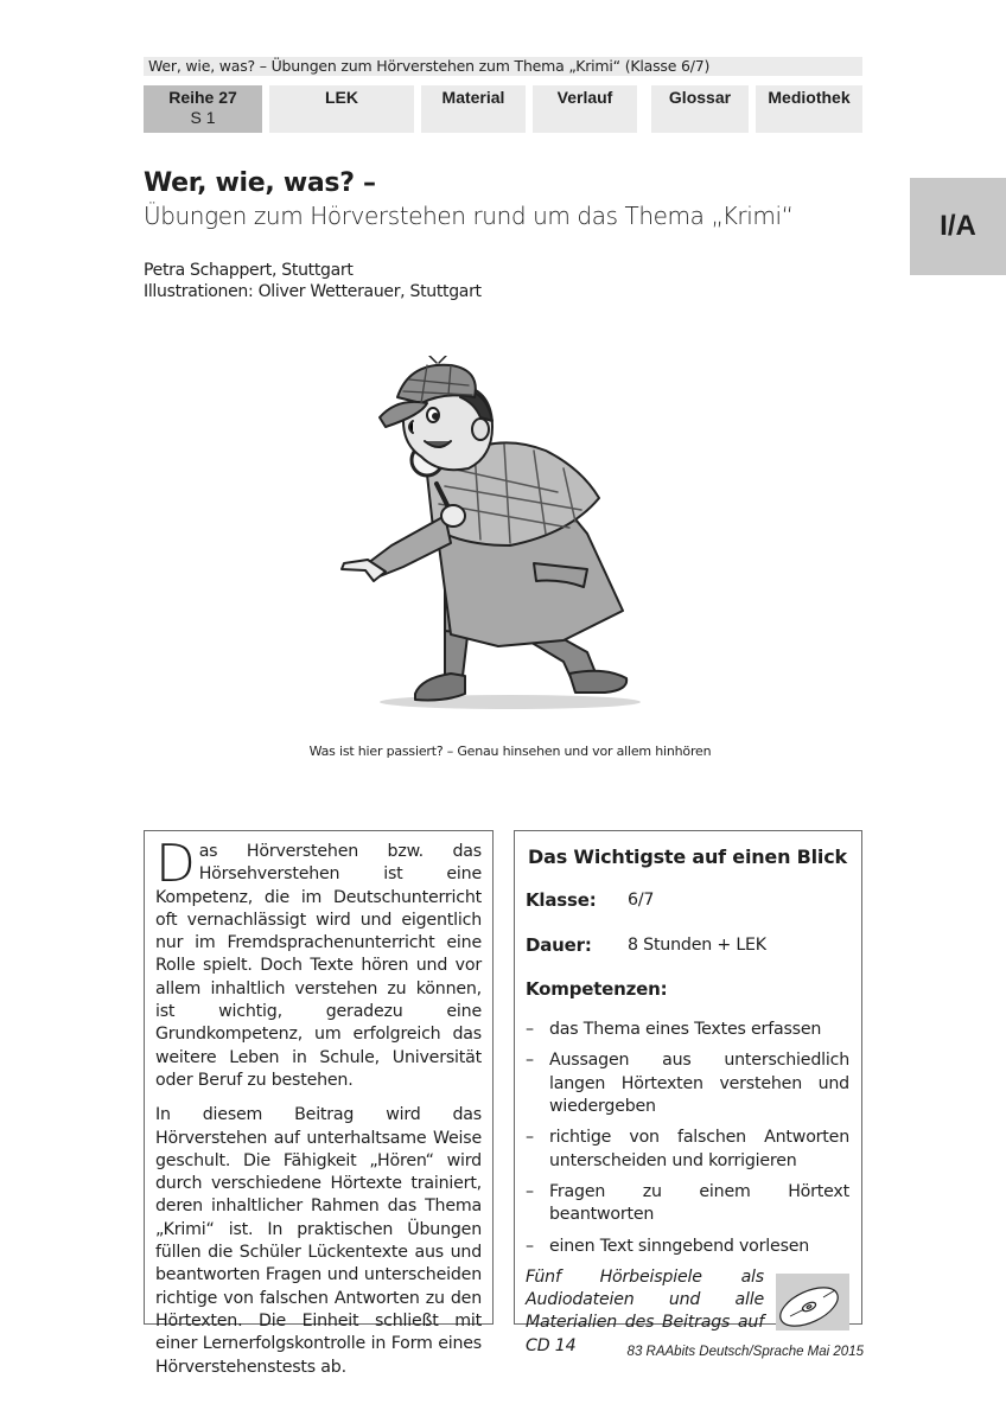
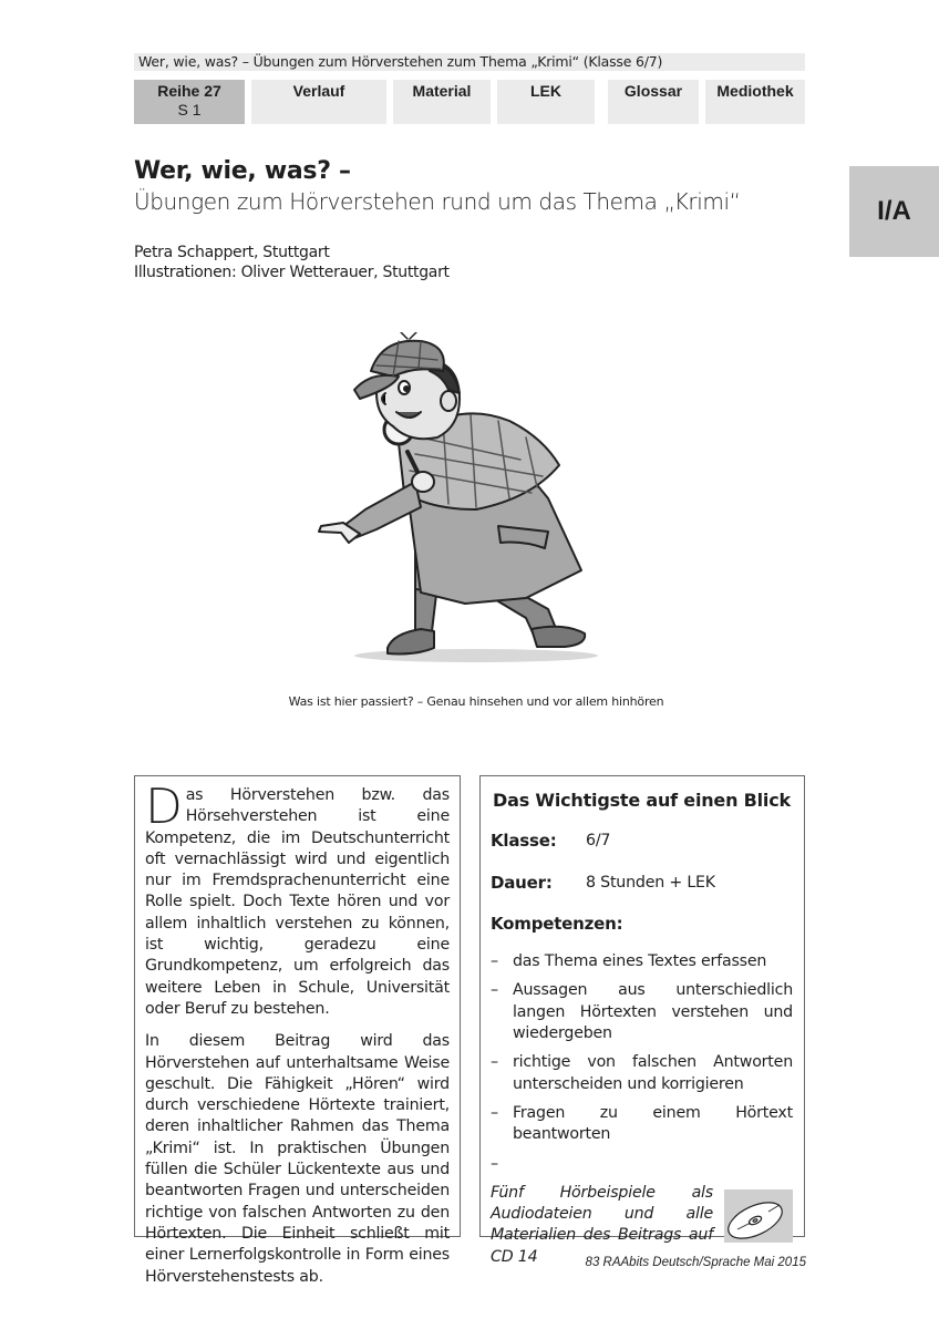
  Wer, wie, was? – Übungen zum Hörverstehen zum Thema „Krimi“ (Klasse 6/7)
  Reihe 27
  S 1
- LEK
+ Verlauf
  Material
- Verlauf
+ LEK
  Glossar
  Mediothek
  I/A
  Wer, wie, was? –
  Übungen zum Hörverstehen rund um das Thema „Krimi“
  Petra Schappert, Stuttgart
  Illustrationen: Oliver Wetterauer, Stuttgart
  Was ist hier passiert? – Genau hinsehen und vor allem hinhören
  D
  as Hörverstehen bzw. das Hörsehverstehen ist eine Kompetenz, die im Deutschunterricht oft vernachlässigt wird und eigentlich nur im Fremdsprachenunterricht eine Rolle spielt. Doch Texte hören und vor allem inhaltlich verstehen zu können, ist wichtig, geradezu eine Grundkompetenz, um erfolgreich das weitere Leben in Schule, Universität oder Beruf zu bestehen.
  In diesem Beitrag wird das Hörverstehen auf unterhaltsame Weise geschult. Die Fähigkeit „Hören“ wird durch verschiedene Hörtexte trainiert, deren inhaltlicher Rahmen das Thema „Krimi“ ist. In praktischen Übungen füllen die Schüler Lückentexte aus und beantworten Fragen und unterscheiden richtige von falschen Antworten zu den Hörtexten. Die Einheit schließt mit einer Lernerfolgskontrolle in Form eines Hörverstehenstests ab.
  Das Wichtigste auf einen Blick
  Klasse:
  6/7
  Dauer:
  8 Stunden + LEK
  Kompetenzen:
  –
  das Thema eines Textes erfassen
  –
  Aussagen aus unterschiedlich langen Hörtexten verstehen und wiedergeben
  –
  richtige von falschen Antworten unterscheiden und korrigieren
  –
  Fragen zu einem Hörtext beantworten
  –
- einen Text sinngebend vorlesen
  Fünf Hörbeispiele als Audiodateien und alle Materialien des Beitrags auf CD 14
  83 RAAbits Deutsch/Sprache Mai 2015
